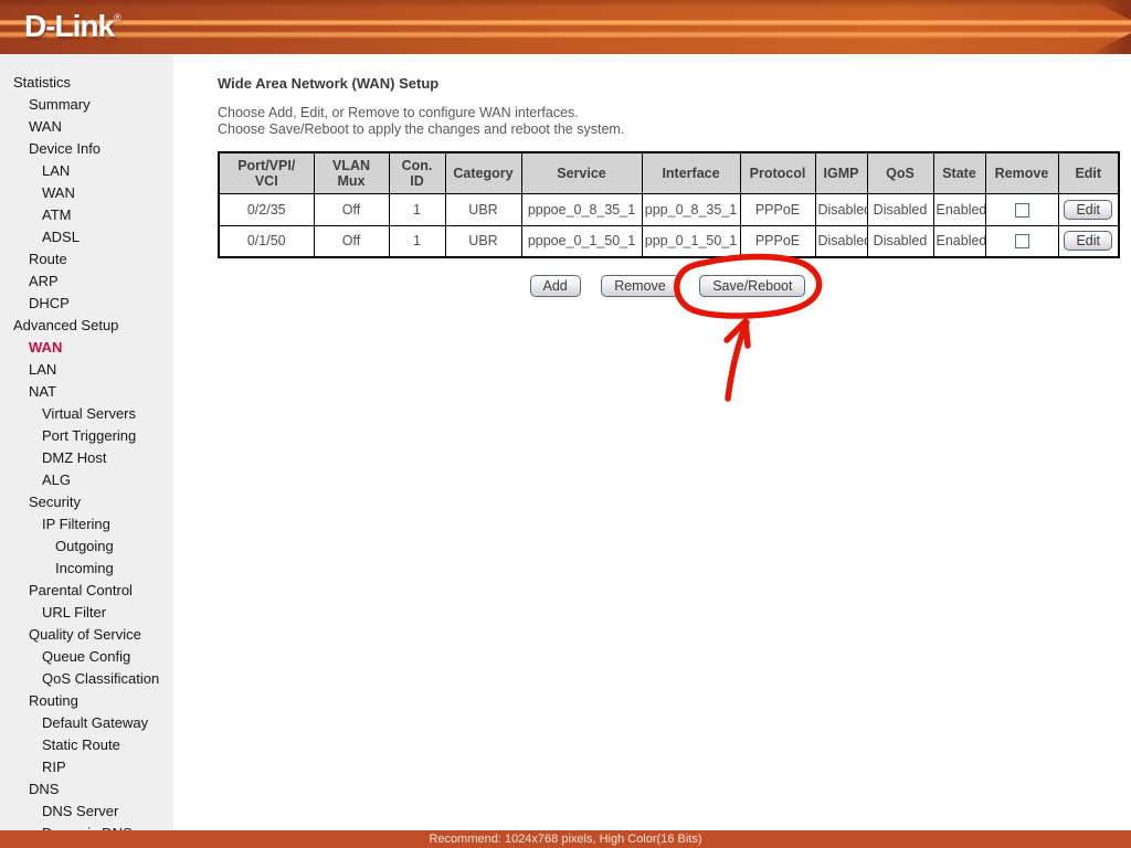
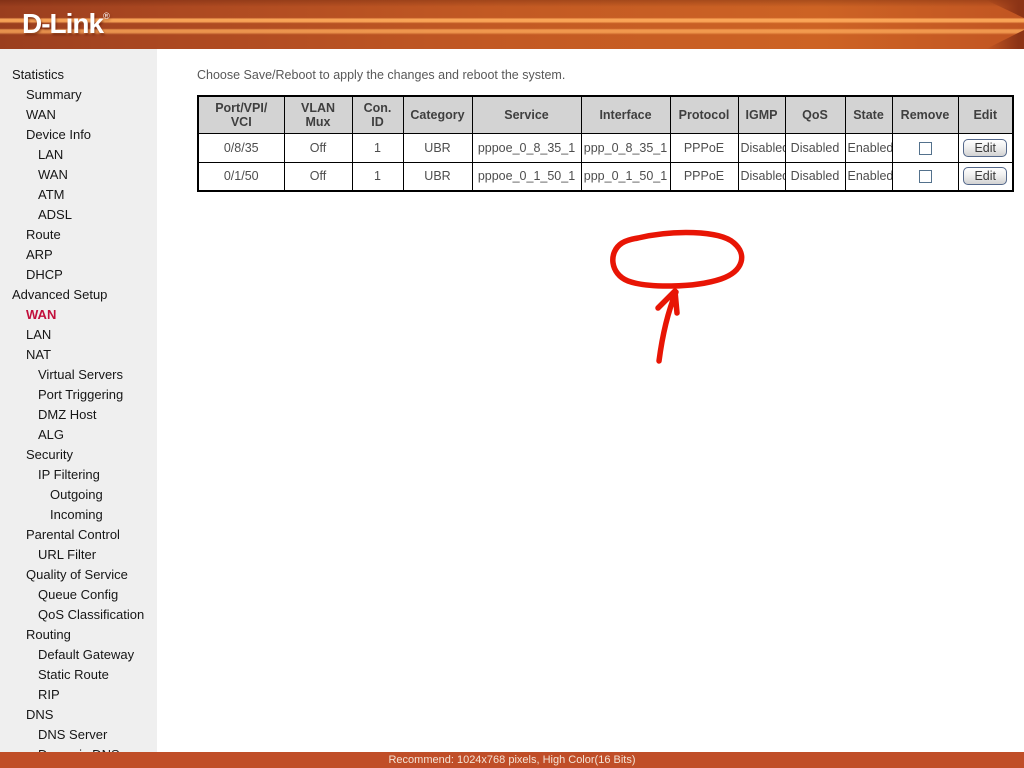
  D-Link®
  Statistics
  Summary
  WAN
  Device Info
  LAN
  WAN
  ATM
  ADSL
  Route
  ARP
  DHCP
  Advanced Setup
  WAN
  LAN
  NAT
  Virtual Servers
  Port Triggering
  DMZ Host
  ALG
  Security
  IP Filtering
  Outgoing
  Incoming
  Parental Control
  URL Filter
  Quality of Service
  Queue Config
  QoS Classification
  Routing
  Default Gateway
  Static Route
  RIP
  DNS
  DNS Server
- Wide Area Network (WAN) Setup
- Choose Add, Edit, or Remove to configure WAN interfaces.
  Choose Save/Reboot to apply the changes and reboot the system.
  Port/VPI/ VCI	VLAN Mux	Con. ID	Category	Service	Interface	Protocol	IGMP	QoS	State	Remove	Edit
- 0/2/35	Off	1	UBR	pppoe_0_8_35_1	ppp_0_8_35_1	PPPoE	Disable	Disabled	Enabled		Edit
+ 0/8/35	Off	1	UBR	pppoe_0_8_35_1	ppp_0_8_35_1	PPPoE	Disable	Disabled	Enabled		Edit
  0/1/50	Off	1	UBR	pppoe_0_1_50_1	ppp_0_1_50_1	PPPoE	Disable	Disabled	Enabled		Edit
- Add Remove Save/Reboot
  Recommend: 1024x768 pixels, High Color(16 Bits)
